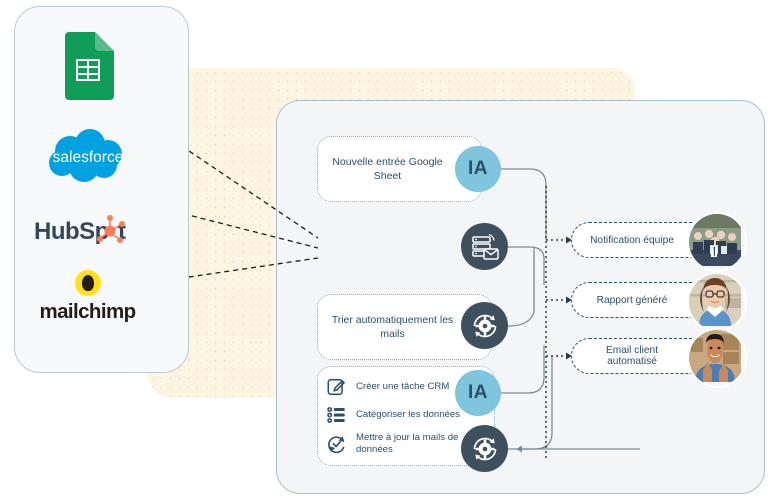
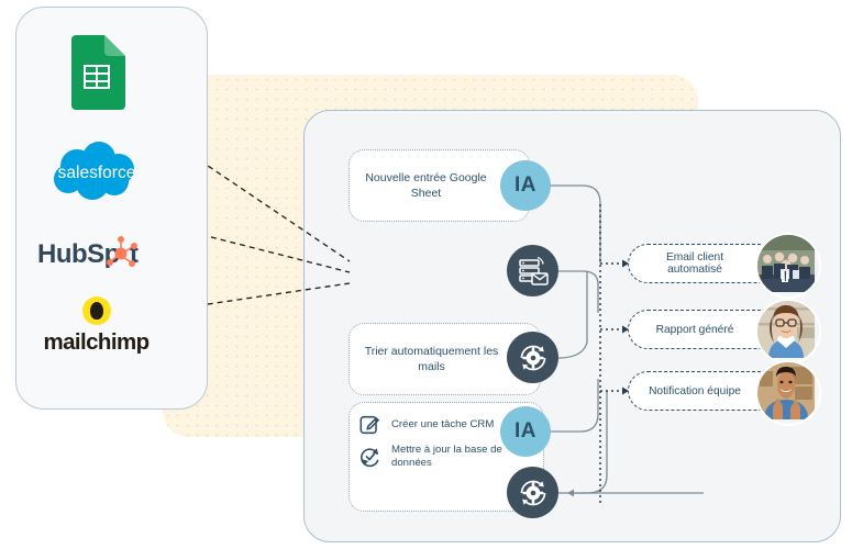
  salesforce
  HubSp
  t
  mailchimp
  Nouvelle entrée Google Sheet
  IA
  Trier automatiquement les mails
  Créer une tâche CRM
- Catégoriser les données
- Mettre à jour la mails de données
+ Mettre à jour la base de données
  IA
- Notification équipe
+ Email client automatisé
  Rapport généré
- Email client automatisé
+ Notification équipe
